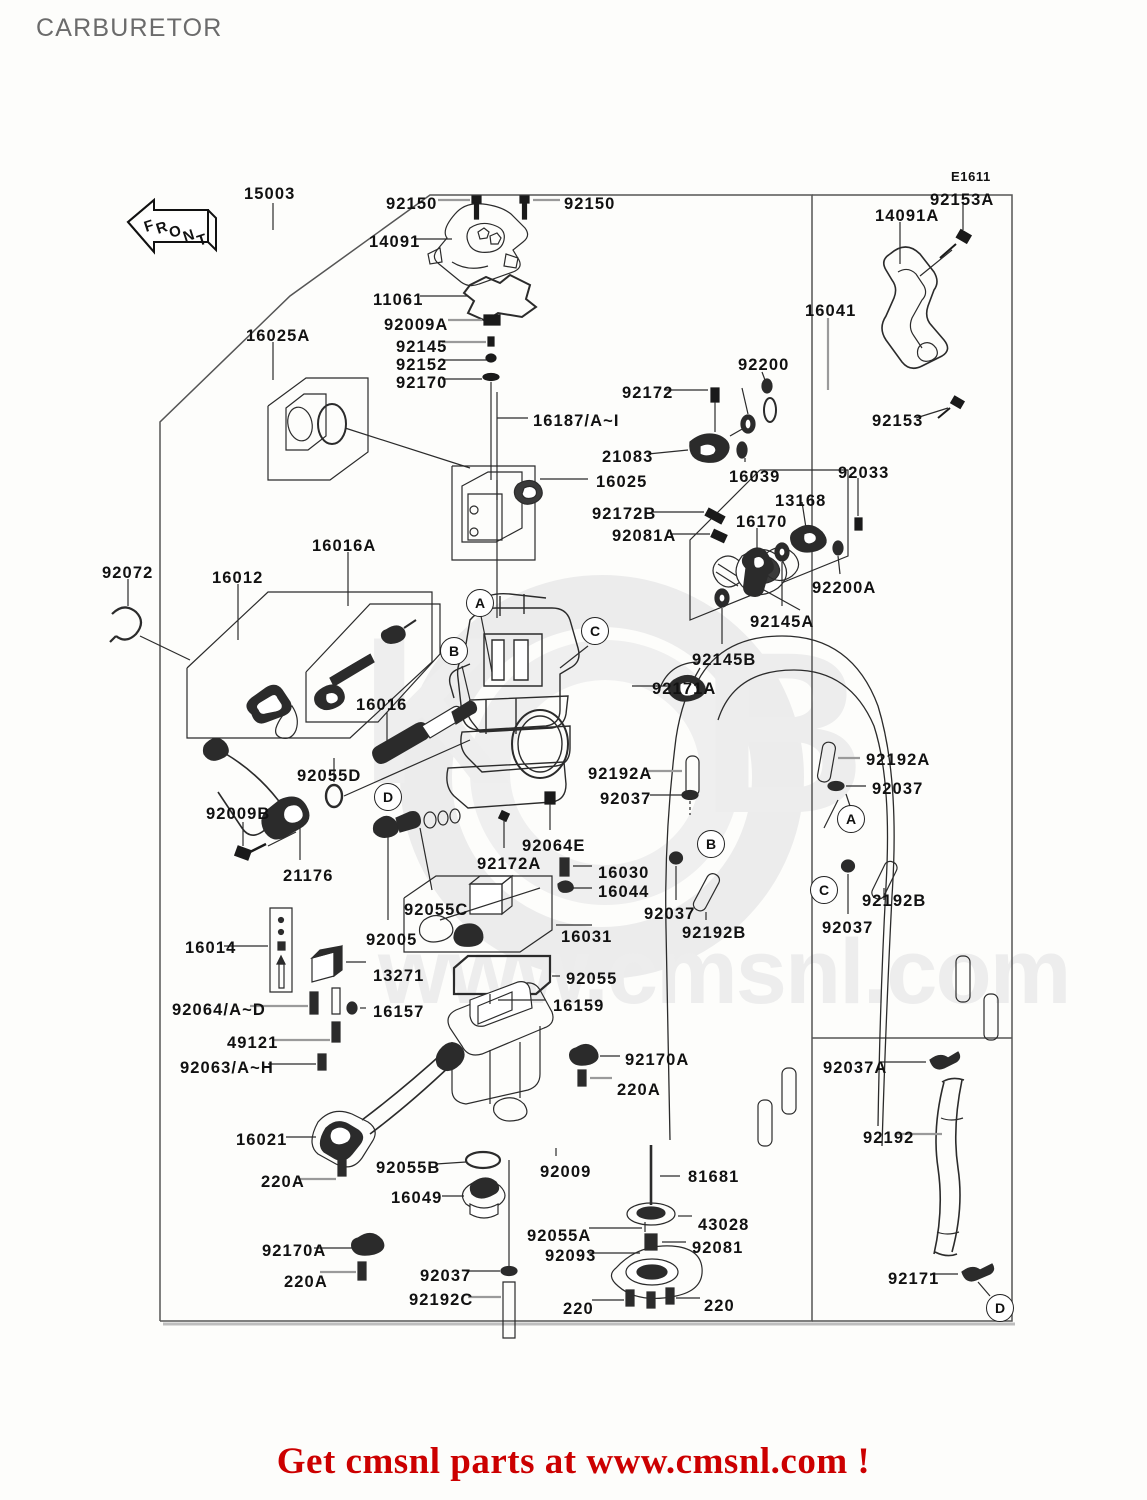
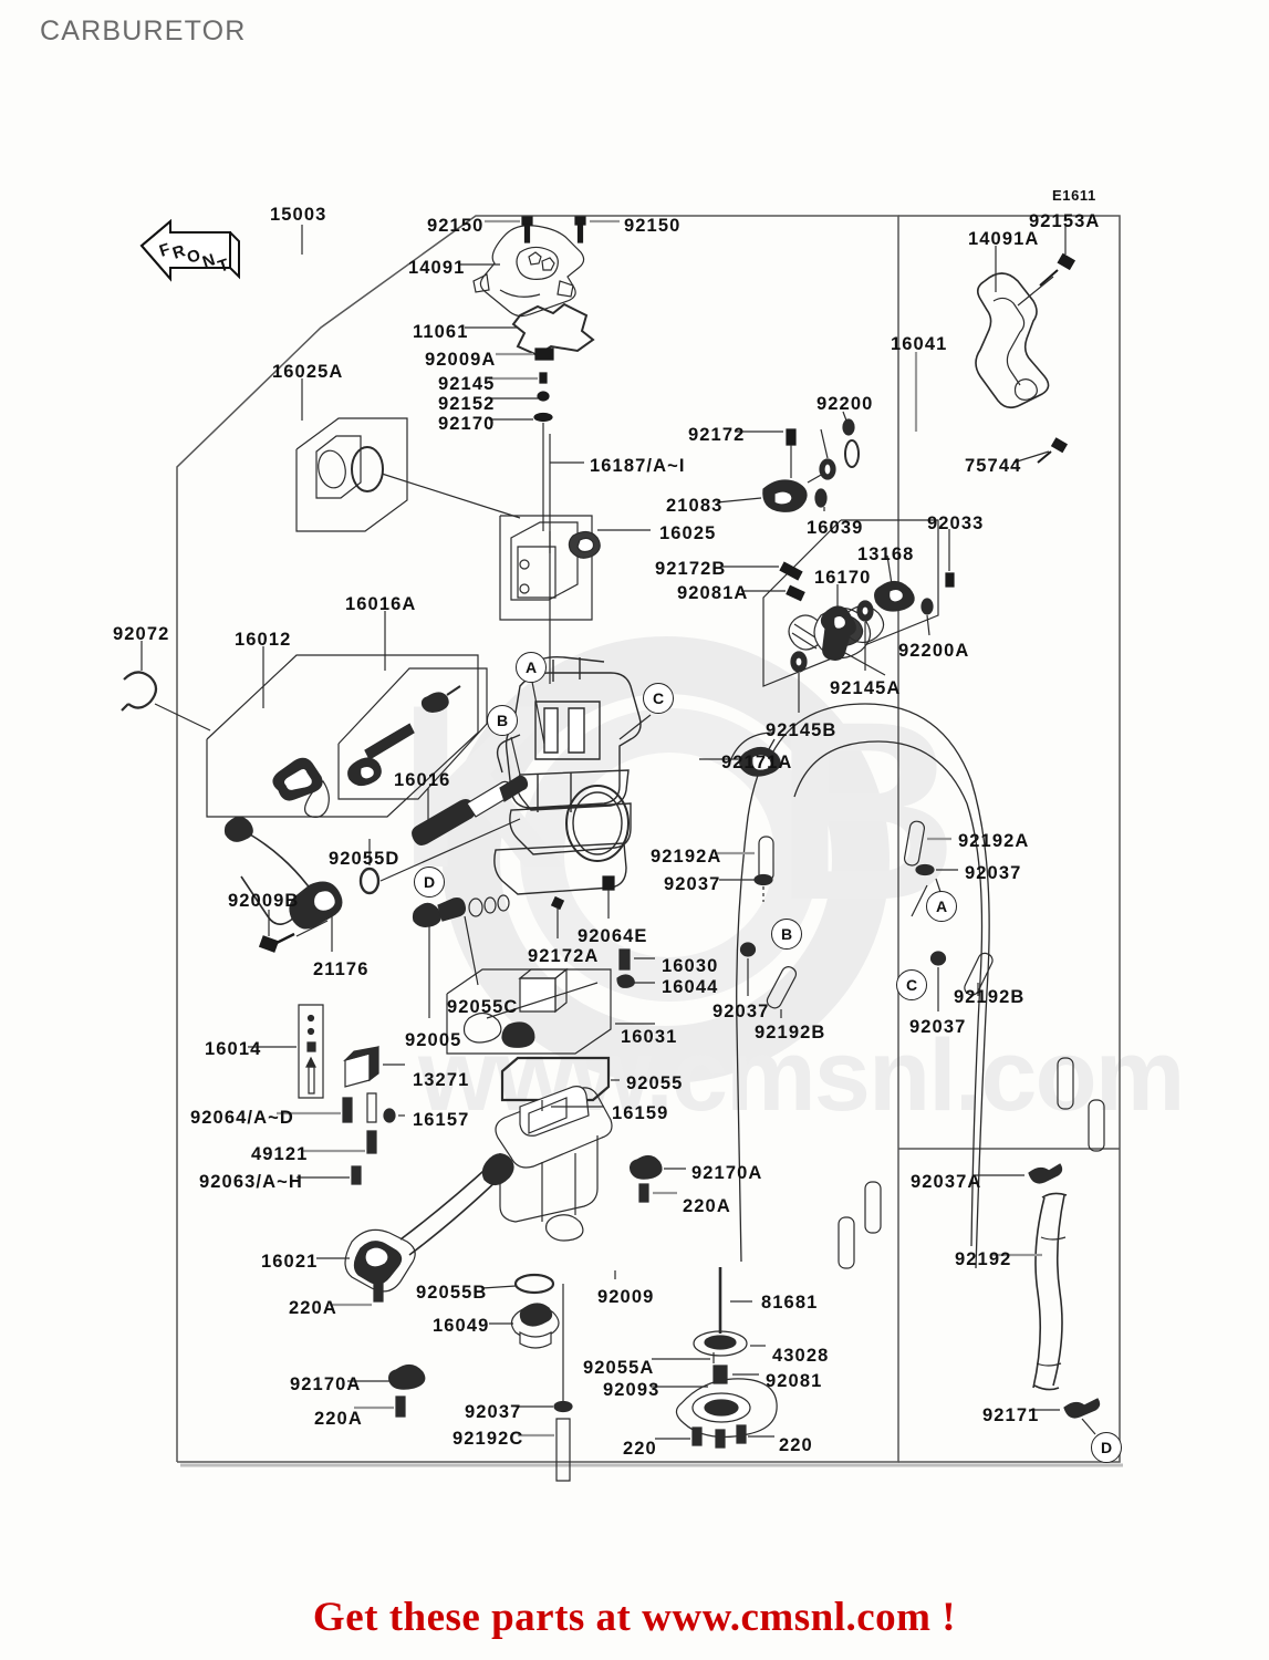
  CARBURETOR
  E1611
  K
  B
  ww.cmsl.com
  A
  B
  C
  D
  A
  B
  C
  D
  15003
  92150
  92150
  14091
  14091A
  92153A
  11061
  92009A
  92145
  92152
  92170
  16025A
  16041
  92200
- 92153
+ 75744
  92172
  16187/A~I
  21083
  16025
  16039
  92033
  13168
  92172B
  16170
  92081A
  92200A
  92145A
  92145B
  16016A
  16012
  92072
  16016
  92171A
  92055D
  92009B
  21176
  92192A
  92037
  92192A
  92037
  92064E
  92172A
  92055C
  92005
  16030
  16044
  92037
  92192B
  92192B
  92037
  16031
  16014
  13271
  92055
  92064/A~D
  16157
  16159
  49121
  92063/A~H
  92170A
  220A
  16021
  220A
  92055B
  92009
  16049
  81681
  43028
  92081
  92055A
  92093
  92170A
  220A
  92037
  92192C
  220
  220
  92037A
  92192
  92171
- Get cmsnl parts at www.cmsnl.com !
+ Get these parts at www.cmsnl.com !
